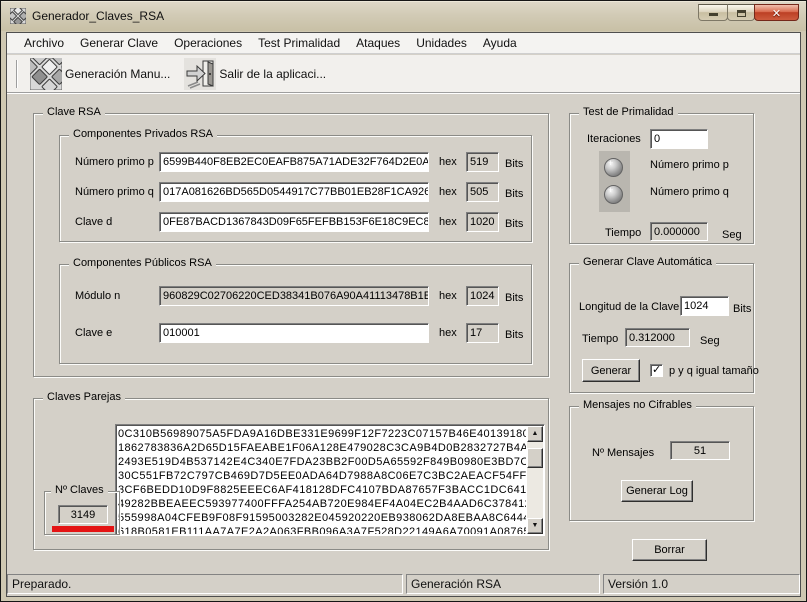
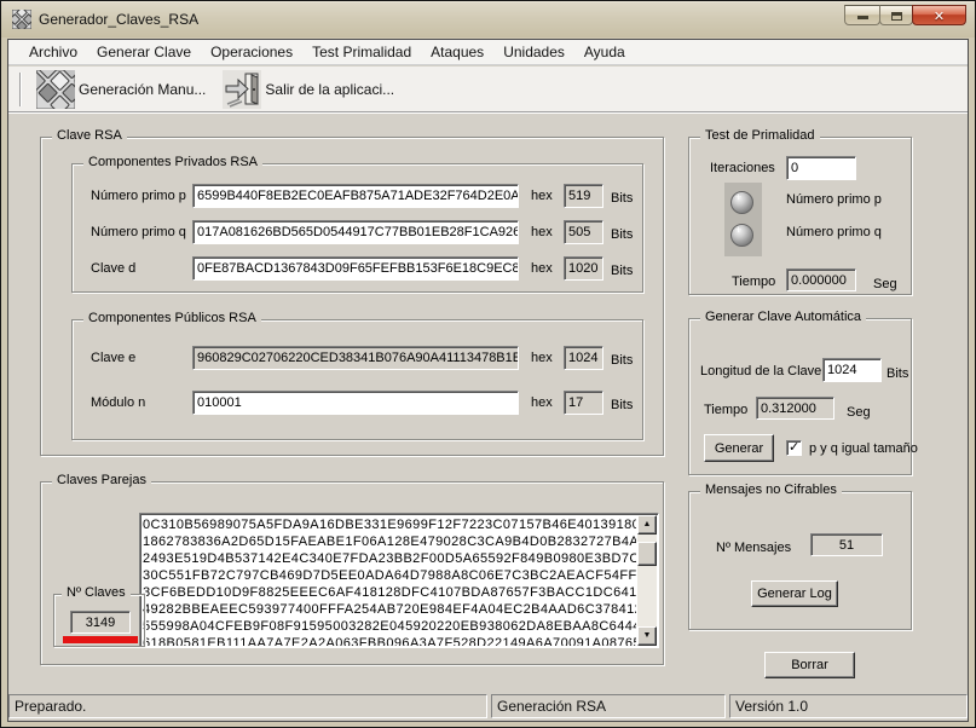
  Generador_Claves_RSA
  ✕
  Archivo
  Generar Clave
  Operaciones
  Test Primalidad
  Ataques
  Unidades
  Ayuda
  Generación Manu...
  Salir de la aplicaci...
  Clave RSA
  Componentes Privados RSA
  Número primo p
  6599B440F8EB2EC0EAFB875A71ADE32F764D2E0A
  hex
  519
  Bits
  Número primo q
  017A081626BD565D0544917C77BB01EB28F1CA926
  hex
  505
  Bits
  Clave d
  0FE87BACD1367843D09F65FEFBB153F6E18C9EC8
  hex
  1020
  Bits
  Componentes Públicos RSA
- Módulo n
+ Clave e
  960829C02706220CED38341B076A90A41113478B1E
  hex
  1024
  Bits
- Clave e
+ Módulo n
  010001
  hex
  17
  Bits
  Claves Parejas
  0C310B56989075A5FDA9A16DBE331E9699F12F7223C07157B46E40139180
  1862783836A2D65D15FAEABE1F06A128E479028C3CA9B4D0B2832727B4A
  2493E519D4B537142E4C340E7FDA23BB2F00D5A65592F849B0980E3BD7C
  30C551FB72C797CB469D7D5EE0ADA64D7988A8C06E7C3BC2AEACF54FF
  3CF6BEDD10D9F8825EEEC6AF418128DFC4107BDA87657F3BACC1DC641
  49282BBEAEEC593977400FFFA254AB720E984EF4A04EC2B4AAD6C37841
  555998A04CFEB9F08F91595003282E045920220EB938062DA8EBAA8C644
  618B0581EB111AA7A7E2A2A063FBB096A3A7F528D22149A6A70091A0876
  Nº Claves
  3149
  Test de Primalidad
  Iteraciones
  0
  Número primo p
  Número primo q
  Tiempo
  0.000000
  Seg
  Generar Clave Automática
  Longitud de la Clave
  1024
  Bits
  Tiempo
  0.312000
  Seg
  Generar
  p y q igual tamaño
  Mensajes no Cifrables
  Nº Mensajes
  51
  Generar Log
  Borrar
  Preparado.
  Generación RSA
  Versión 1.0
